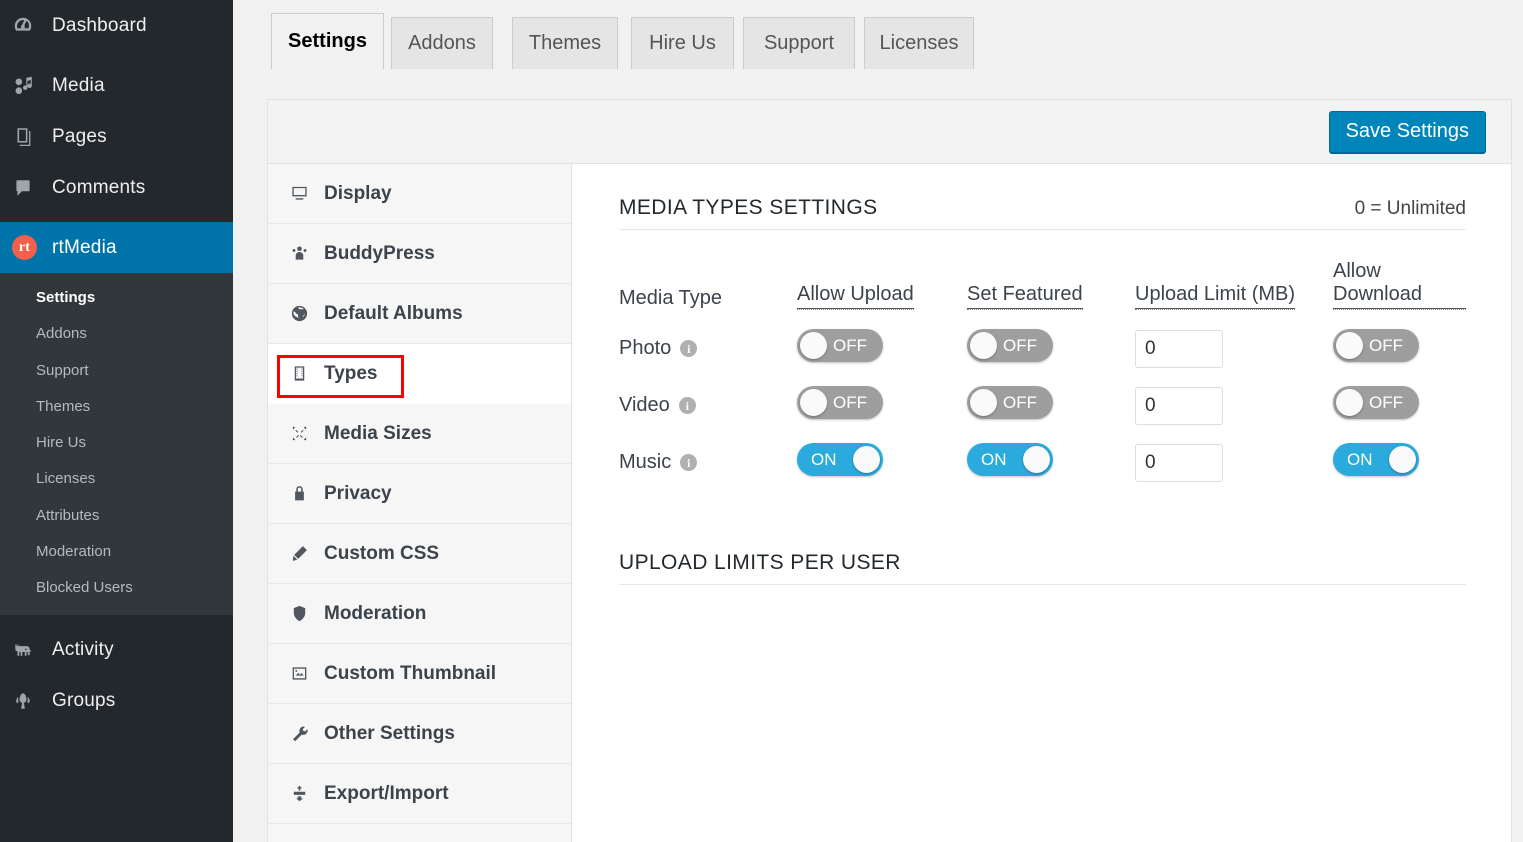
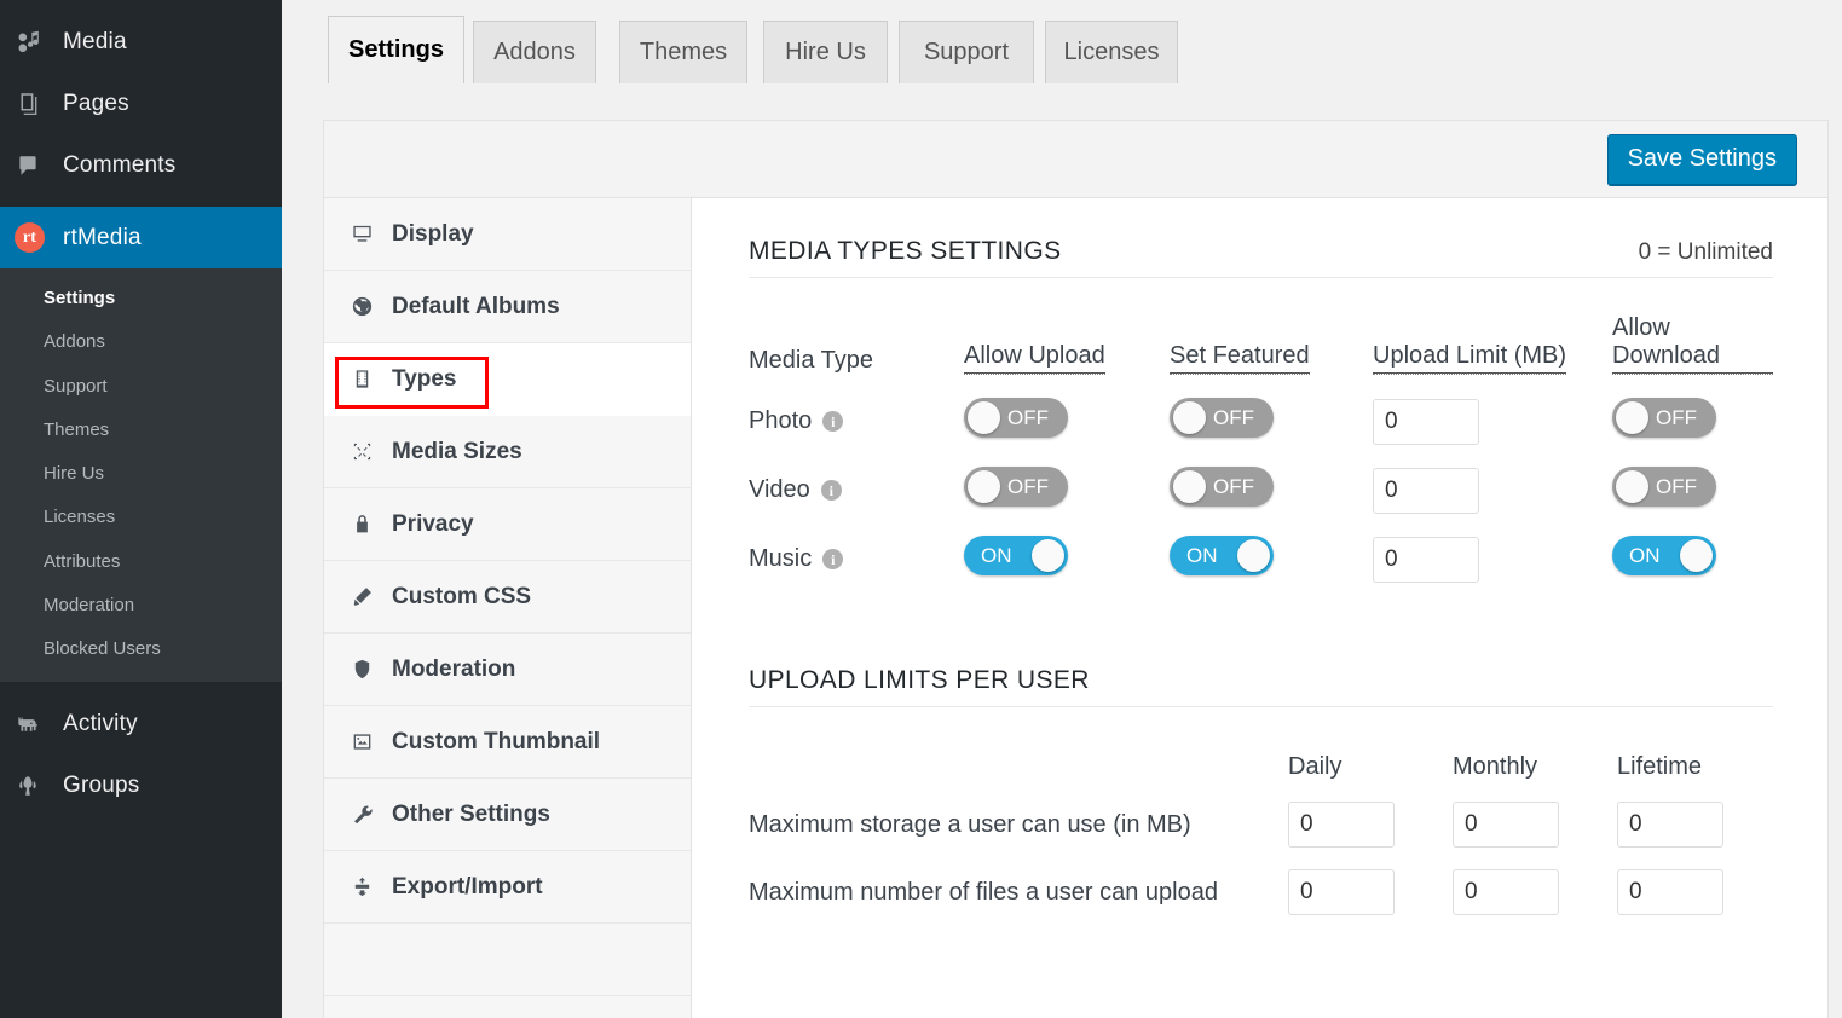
- Dashboard
  Media
  Pages
  Comments
  rt
  rtMedia
  Settings
  Addons
  Support
  Themes
  Hire Us
  Licenses
  Attributes
  Moderation
  Blocked Users
  Activity
  Groups
  Settings
  Addons
  Themes
  Hire Us
  Support
  Licenses
  Save Settings
  Display
- BuddyPress
  Default Albums
  Types
  Media Sizes
  Privacy
  Custom CSS
  Moderation
  Custom Thumbnail
  Other Settings
  Export/Import
  MEDIA TYPES SETTINGS
  0 = Unlimited
  Media Type	Allow Upload	Set Featured	Upload Limit (MB)	Allow Download
  Photo i	OFF	OFF	0	OFF
  Video i	OFF	OFF	0	OFF
  Music i	ON	ON	0	ON
  UPLOAD LIMITS PER USER
+ 	Daily	Monthly	Lifetime
+ Maximum storage a user can use (in MB)	0	0	0
+ Maximum number of files a user can upload	0	0	0
